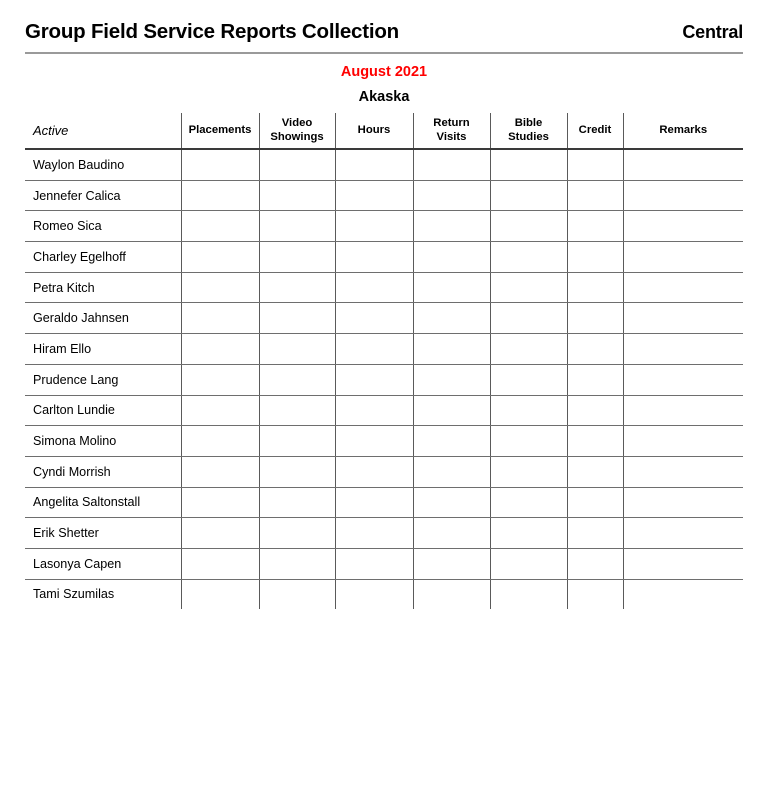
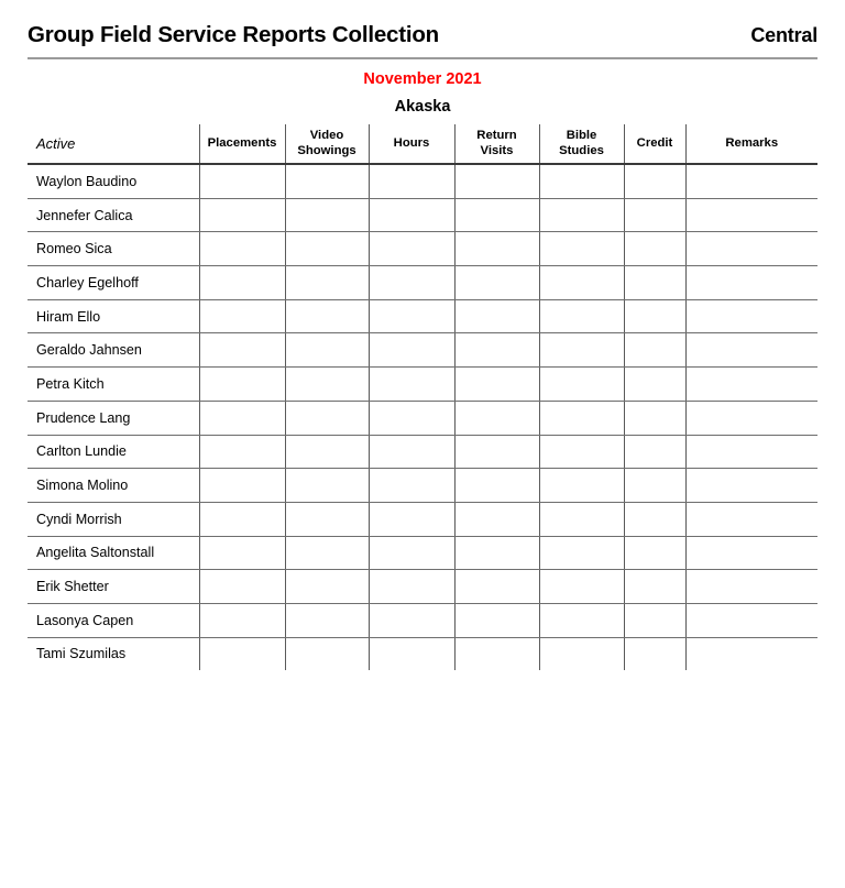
  Group Field Service Reports Collection
  Central
- August 2021
+ November 2021
  Akaska
  Active	Placements	Video Showings	Hours	Return Visits	Bible Studies	Credit	Remarks
  Waylon Baudino
  Jennefer Calica
  Romeo Sica
  Charley Egelhoff
- Petra Kitch
+ Hiram Ello
  Geraldo Jahnsen
- Hiram Ello
+ Petra Kitch
  Prudence Lang
  Carlton Lundie
  Simona Molino
  Cyndi Morrish
  Angelita Saltonstall
  Erik Shetter
  Lasonya Capen
  Tami Szumilas
